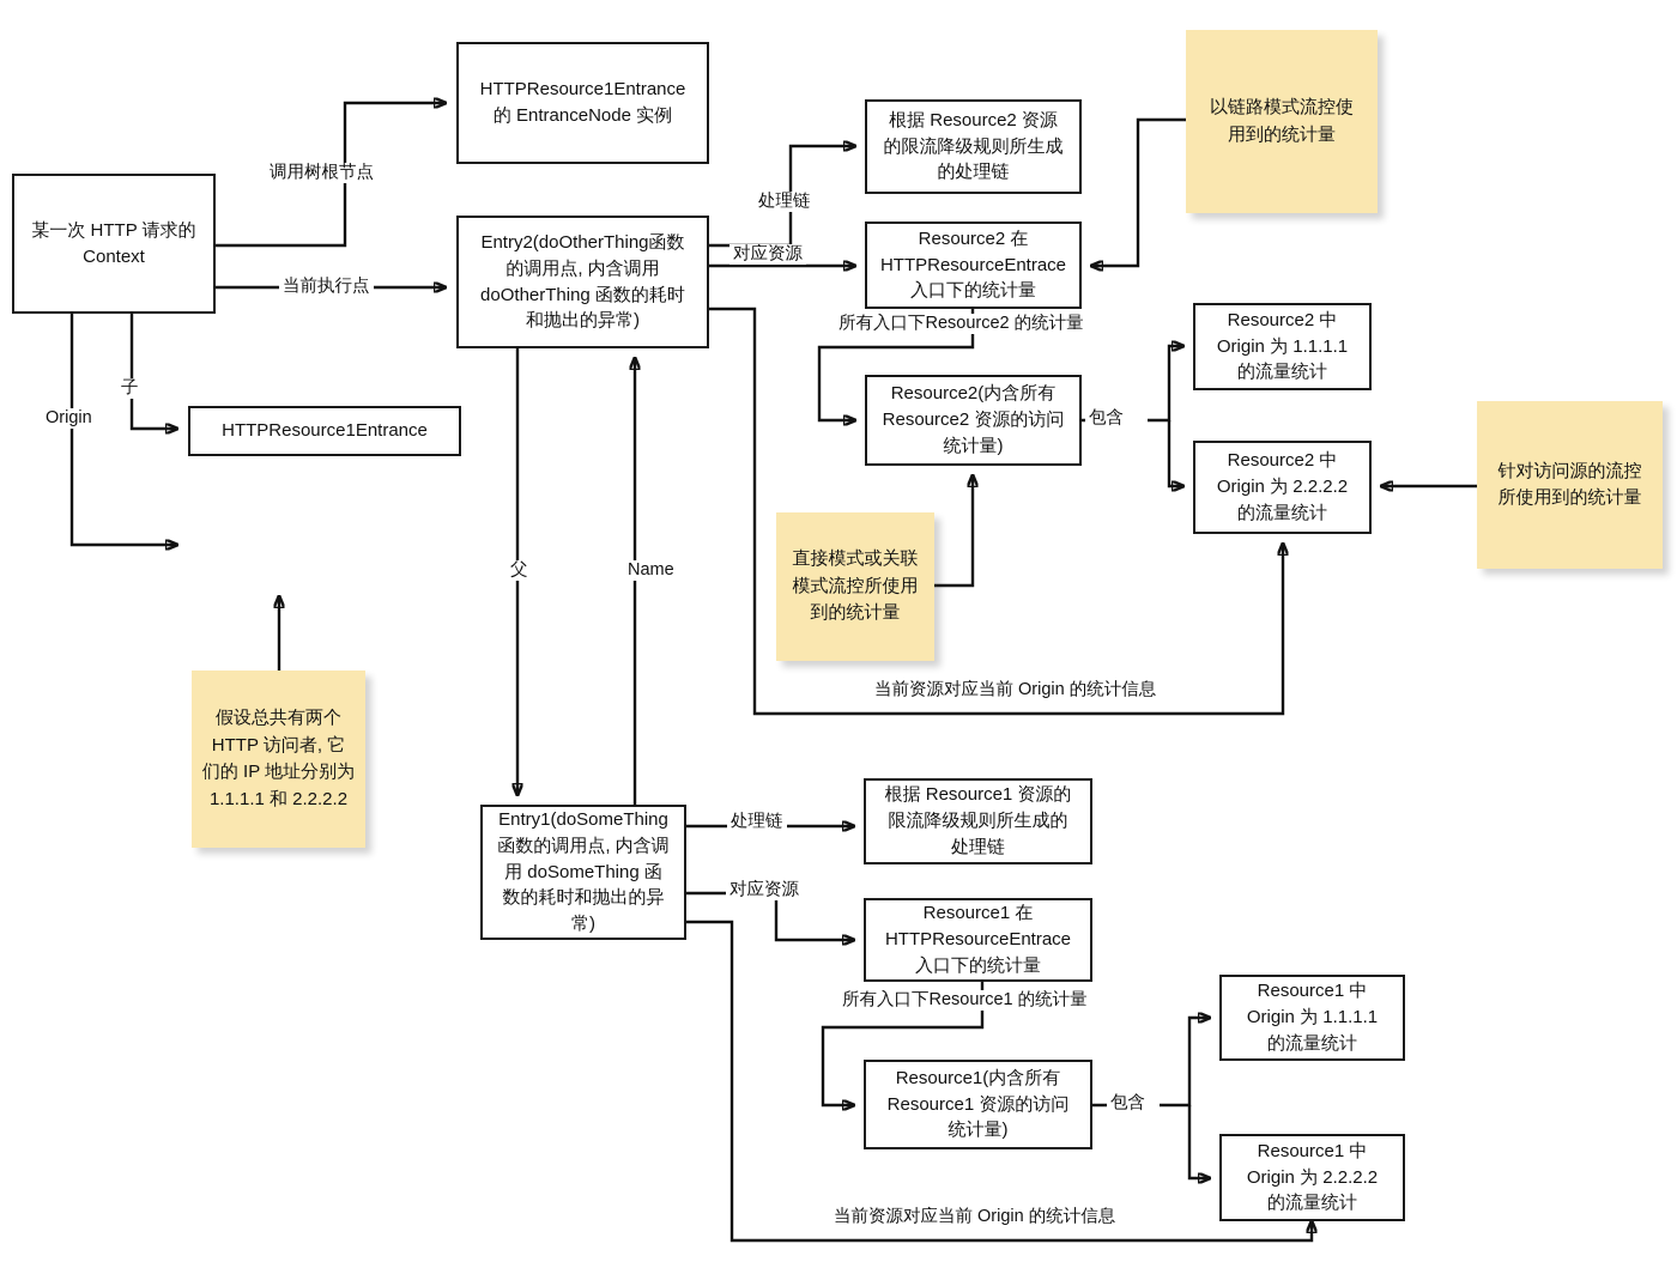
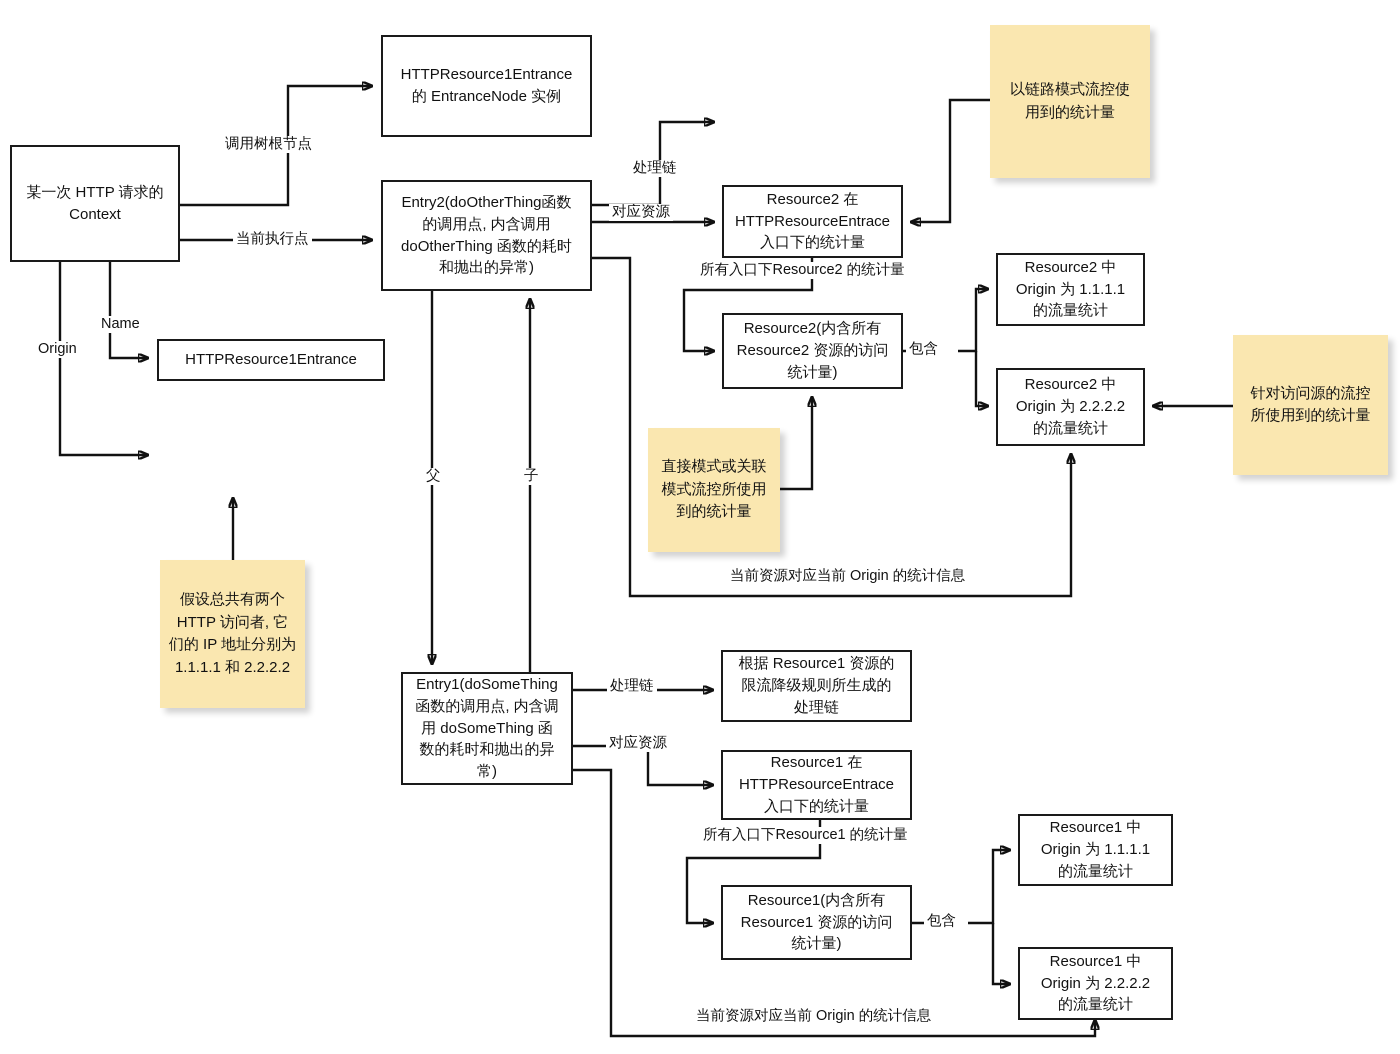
  某一次 HTTP 请求的
  Context
  HTTPResource1Entrance
  的 EntranceNode 实例
  Entry2(doOtherThing函数
  的调用点, 内含调用
  doOtherThing 函数的耗时
  和抛出的异常)
  HTTPResource1Entrance
- 根据 Resource2 资源
- 的限流降级规则所生成
- 的处理链
  Resource2 在
  HTTPResourceEntrace
  入口下的统计量
  Resource2(内含所有
  Resource2 资源的访问
  统计量)
  Resource2 中
  Origin 为 1.1.1.1
  的流量统计
  Resource2 中
  Origin 为 2.2.2.2
  的流量统计
  Entry1(doSomeThing
  函数的调用点, 内含调
  用 doSomeThing 函
  数的耗时和抛出的异
  常)
  根据 Resource1 资源的
  限流降级规则所生成的
  处理链
  Resource1 在
  HTTPResourceEntrace
  入口下的统计量
  Resource1(内含所有
  Resource1 资源的访问
  统计量)
  Resource1 中
  Origin 为 1.1.1.1
  的流量统计
  Resource1 中
  Origin 为 2.2.2.2
  的流量统计
  以链路模式流控使
  用到的统计量
  针对访问源的流控
  所使用到的统计量
  直接模式或关联
  模式流控所使用
  到的统计量
  假设总共有两个
  HTTP 访问者, 它
  们的 IP 地址分别为
  1.1.1.1 和 2.2.2.2
  调用树根节点
  当前执行点
- 子
+ Name
  Origin
  处理链
  对应资源
  所有入口下Resource2 的统计量
  包含
  父
- Name
+ 子
  当前资源对应当前 Origin 的统计信息
  处理链
  对应资源
  所有入口下Resource1 的统计量
  包含
  当前资源对应当前 Origin 的统计信息
